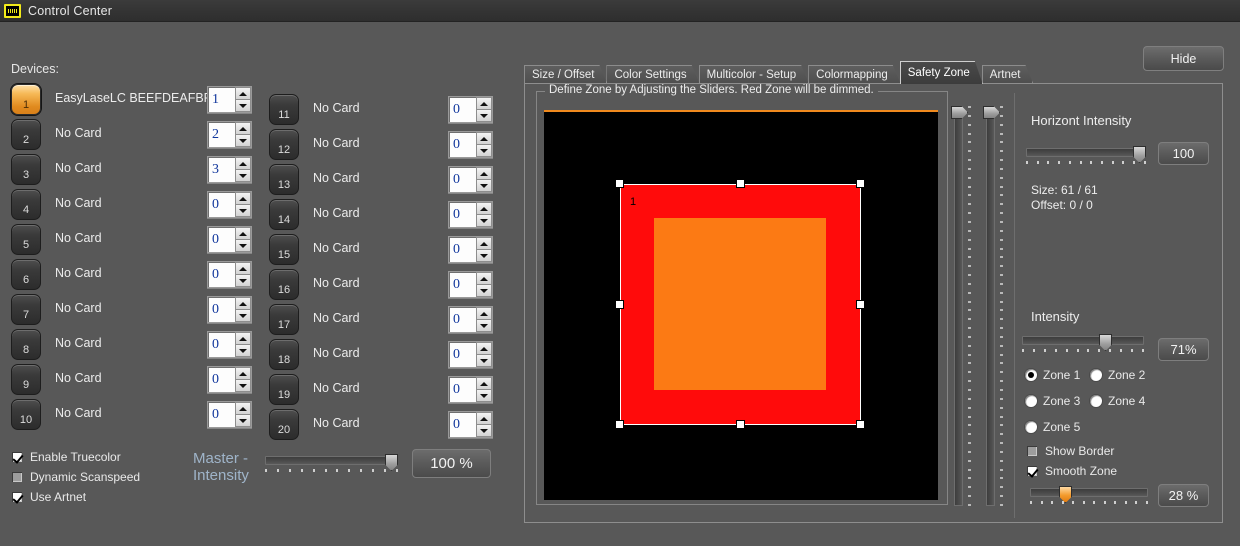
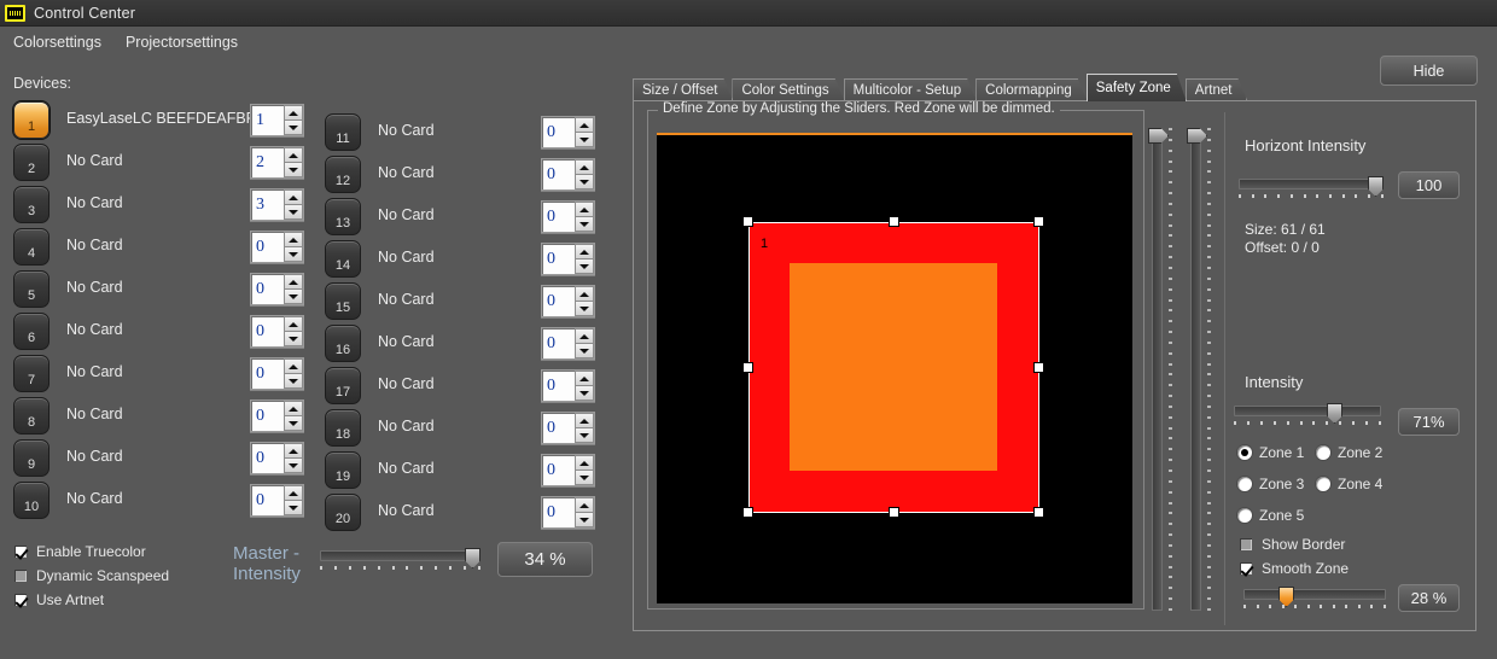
  Control Center
+ Colorsettings
+ Projectorsettings
  Devices:
  1
  EasyLaseLC BEEFDEAFB
  1
  2
  No Card
  2
  3
  No Card
  3
  4
  No Card
  0
  5
  No Card
  0
  6
  No Card
  0
  7
  No Card
  0
  8
  No Card
  0
  9
  No Card
  0
  10
  No Card
  0
  11
  No Card
  0
  12
  No Card
  0
  13
  No Card
  0
  14
  No Card
  0
  15
  No Card
  0
  16
  No Card
  0
  17
  No Card
  0
  18
  No Card
  0
  19
  No Card
  0
  20
  No Card
  0
  Enable Truecolor
  Dynamic Scanspeed
  Use Artnet
  Master -
  Intensity
- 100 %
+ 34 %
  Size / Offset
  Color Settings
  Multicolor - Setup
  Colormapping
  Safety Zone
  Artnet
  Hide
  Define Zone by Adjusting the Sliders. Red Zone will be dimmed.
  1
  Horizont Intensity
  100
  Size: 61 / 61
  Offset: 0 / 0
  Intensity
  71%
  Zone 1
  Zone 2
  Zone 3
  Zone 4
  Zone 5
  Show Border
  Smooth Zone
  28 %
